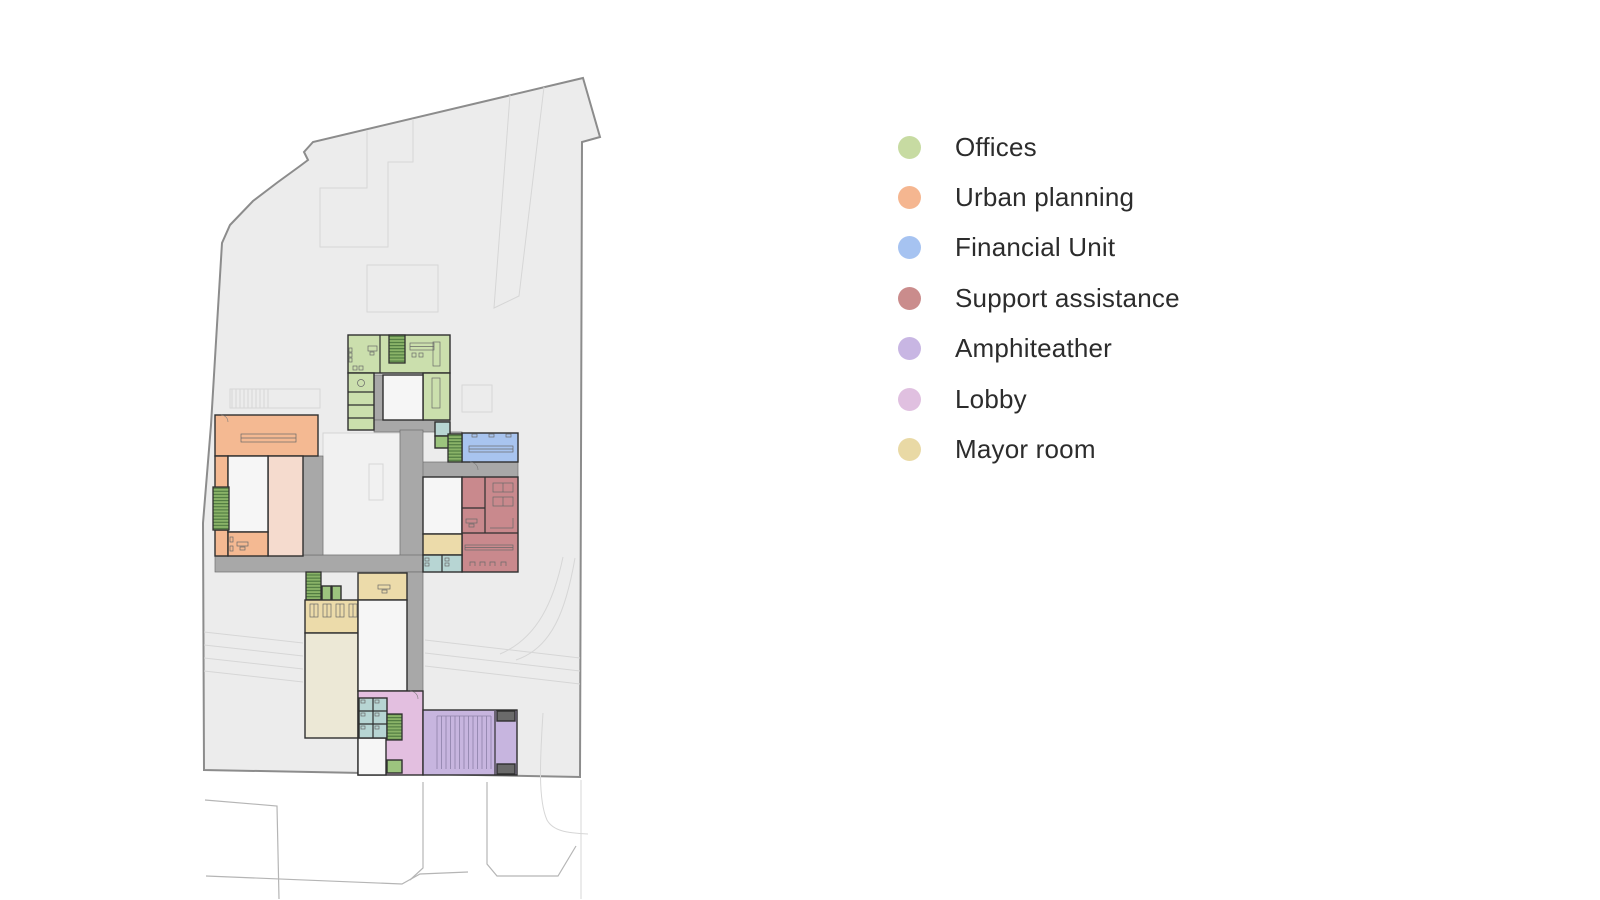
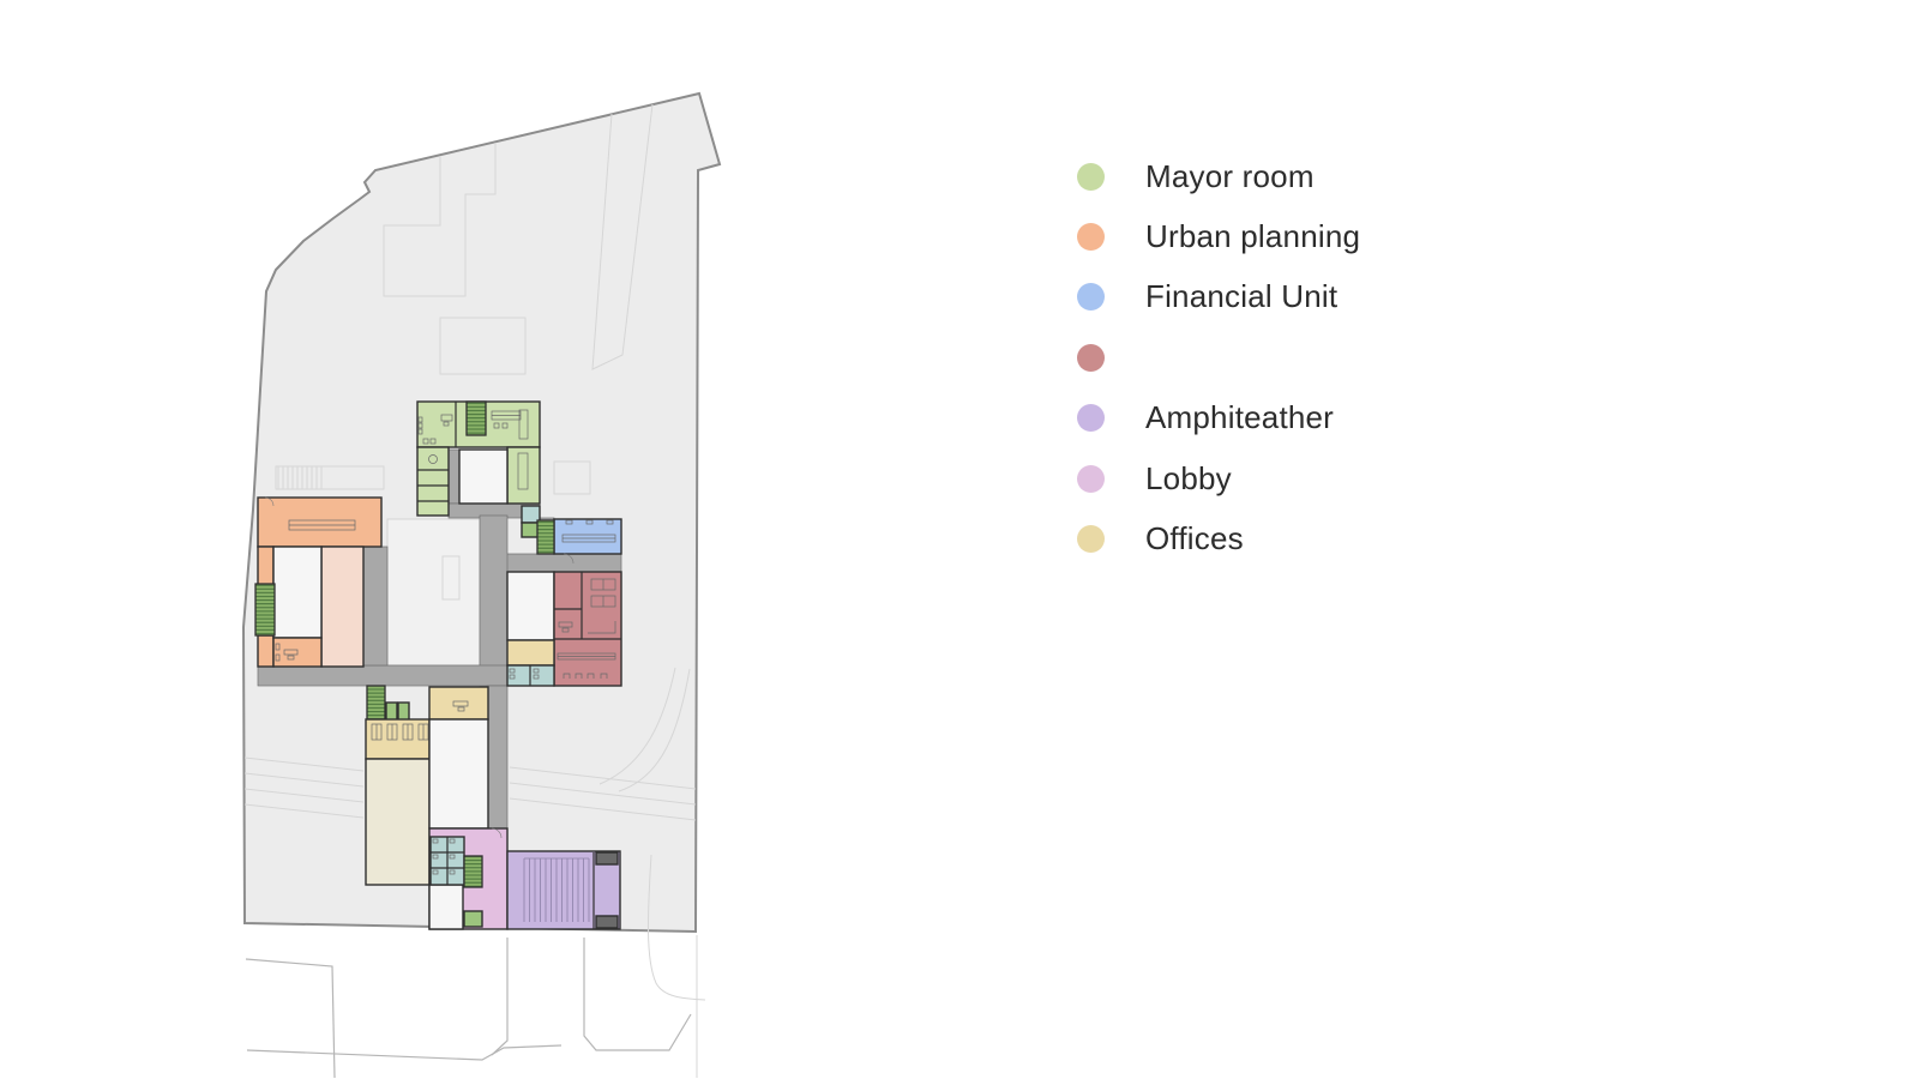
- Offices
+ Mayor room
  Urban planning
  Financial Unit
- Support assistance
  Amphiteather
  Lobby
- Mayor room
+ Offices
